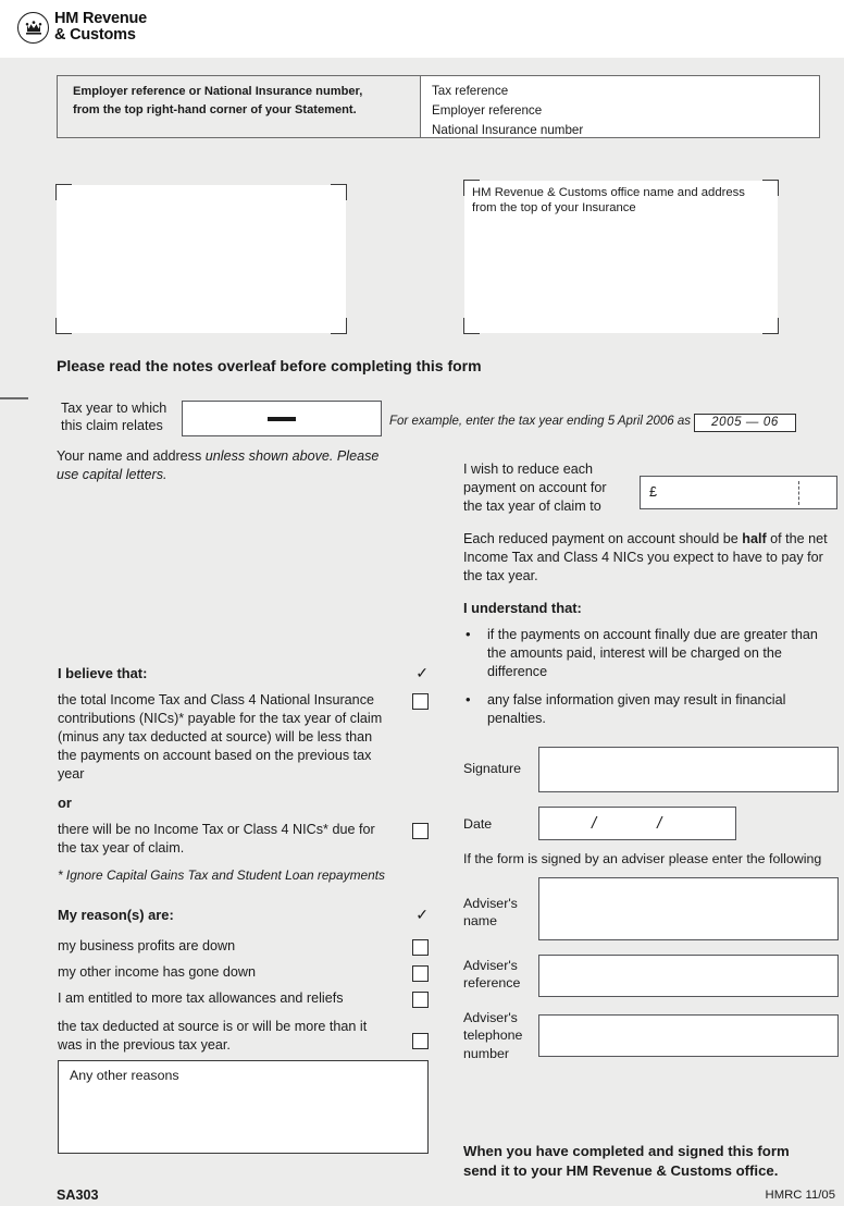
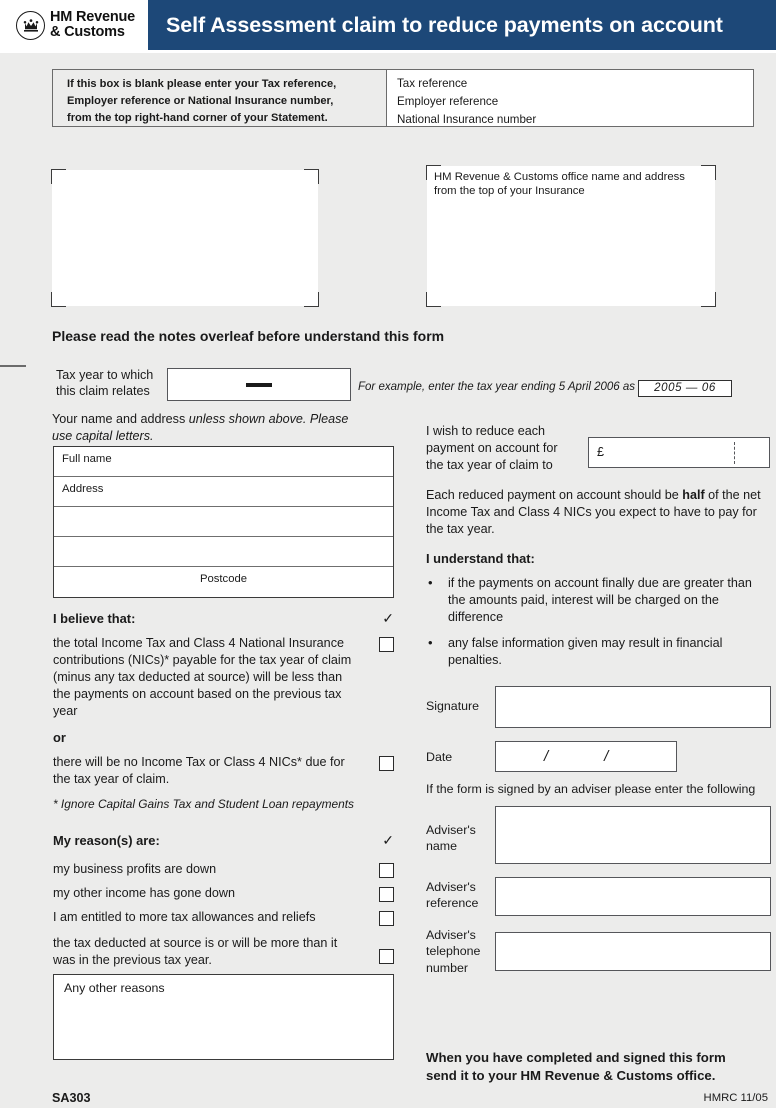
  HM Revenue
  & Customs
+ Self Assessment claim to reduce payments on account
+ If this box is blank please enter your Tax reference,
  Employer reference or National Insurance number,
  from the top right-hand corner of your Statement.
  Tax reference
  Employer reference
  National Insurance number
  HM Revenue & Customs office name and address
  from the top of your Insurance
- Please read the notes overleaf before completing this form
+ Please read the notes overleaf before understand this form
  Tax year to which
  this claim relates
  For example, enter the tax year ending 5 April 2006 as
  2005 — 06
  Your name and address unless shown above. Please
  use capital letters.
+ Full name
+ Address
+ Postcode
  I believe that:
  ✓
  the total Income Tax and Class 4 National Insurance contributions (NICs)* payable for the tax year of claim (minus any tax deducted at source) will be less than the payments on account based on the previous tax year
  or
  there will be no Income Tax or Class 4 NICs* due for the tax year of claim.
  * Ignore Capital Gains Tax and Student Loan repayments
  My reason(s) are:
  ✓
  my business profits are down
  my other income has gone down
  I am entitled to more tax allowances and reliefs
  the tax deducted at source is or will be more than it was in the previous tax year.
  Any other reasons
  SA303
  I wish to reduce each
  payment on account for
  the tax year of claim to
  £
  Each reduced payment on account should be half of the net Income Tax and Class 4 NICs you expect to have to pay for the tax year.
  I understand that:
  if the payments on account finally due are greater than the amounts paid, interest will be charged on the difference
  any false information given may result in financial penalties.
  Signature
  Date
  /
  /
  If the form is signed by an adviser please enter the following
  Adviser's
  name
  Adviser's
  reference
  Adviser's
  telephone
  number
  When you have completed and signed this form
  send it to your HM Revenue & Customs office.
  HMRC 11/05
